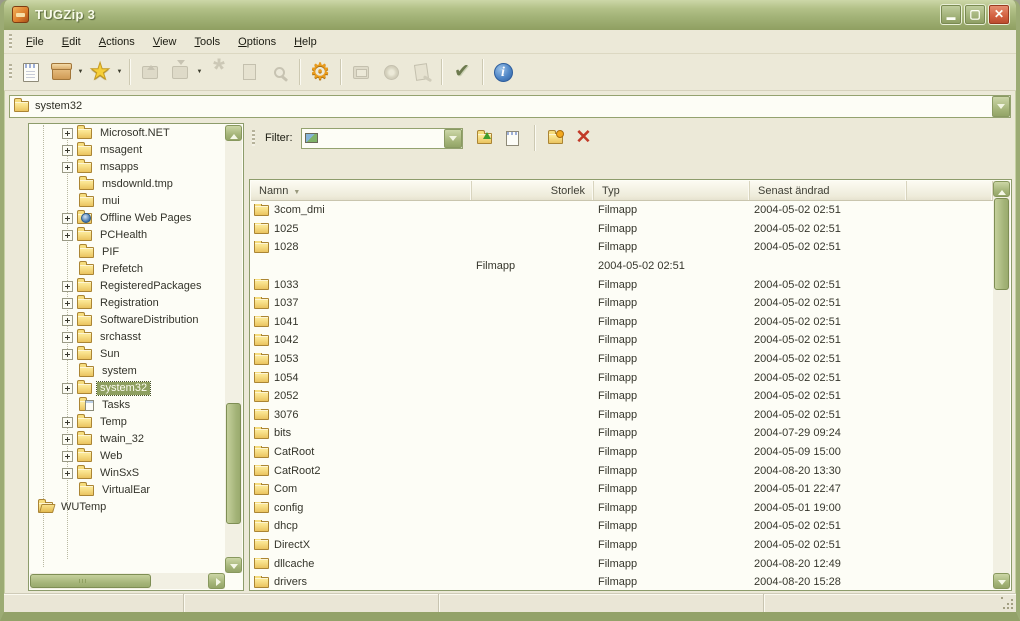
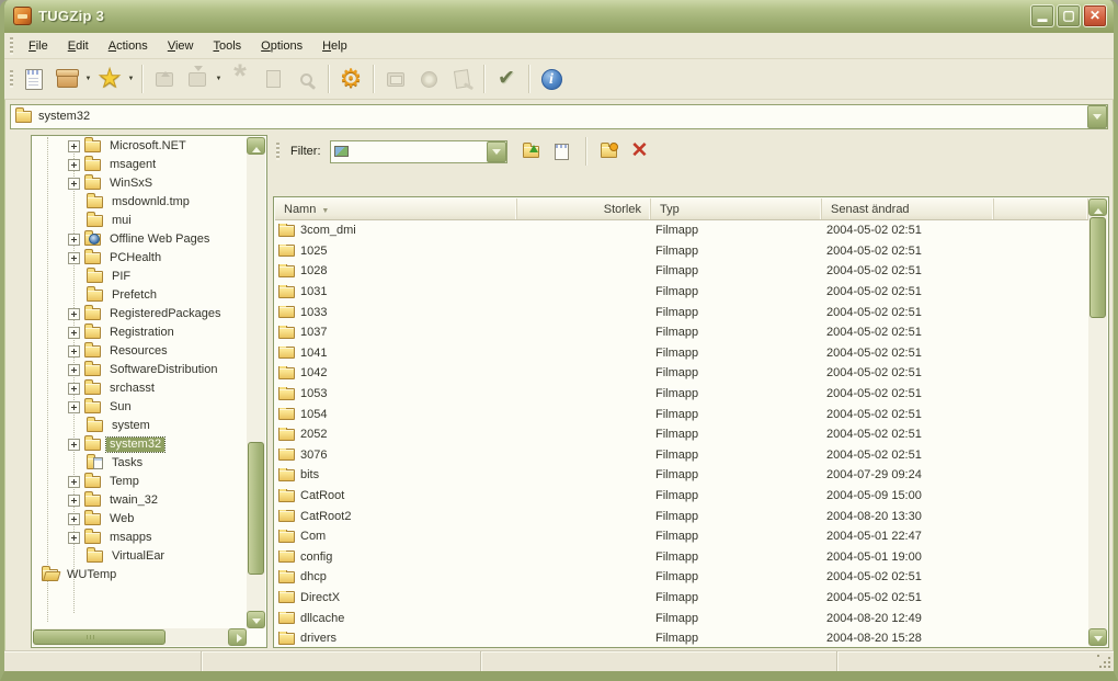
  TUGZip 3
  ▬
  ▢
  ✕
  File
  Edit
  Actions
  View
  Tools
  Options
  Help
  system32
  Microsoft.NET
  msagent
- msapps
+ WinSxS
  msdownld.tmp
  mui
  Offline Web Pages
  PCHealth
  PIF
  Prefetch
  RegisteredPackages
  Registration
+ Resources
  SoftwareDistribution
  srchasst
  Sun
  system
  system32
  Tasks
  Temp
  twain_32
  Web
- WinSxS
+ msapps
  VirtualEar
  WUTemp
  Filter:
  Namn
  Storlek
  Typ
  Senast ändrad
  3com_dmi
  Filmapp
  2004-05-02 02:51
  1025
  Filmapp
  2004-05-02 02:51
  1028
  Filmapp
  2004-05-02 02:51
+ 1031
  Filmapp
  2004-05-02 02:51
  1033
  Filmapp
  2004-05-02 02:51
  1037
  Filmapp
  2004-05-02 02:51
  1041
  Filmapp
  2004-05-02 02:51
  1042
  Filmapp
  2004-05-02 02:51
  1053
  Filmapp
  2004-05-02 02:51
  1054
  Filmapp
  2004-05-02 02:51
  2052
  Filmapp
  2004-05-02 02:51
  3076
  Filmapp
  2004-05-02 02:51
  bits
  Filmapp
  2004-07-29 09:24
  CatRoot
  Filmapp
  2004-05-09 15:00
  CatRoot2
  Filmapp
  2004-08-20 13:30
  Com
  Filmapp
  2004-05-01 22:47
  config
  Filmapp
  2004-05-01 19:00
  dhcp
  Filmapp
  2004-05-02 02:51
  DirectX
  Filmapp
  2004-05-02 02:51
  dllcache
  Filmapp
  2004-08-20 12:49
  drivers
  Filmapp
  2004-08-20 15:28
